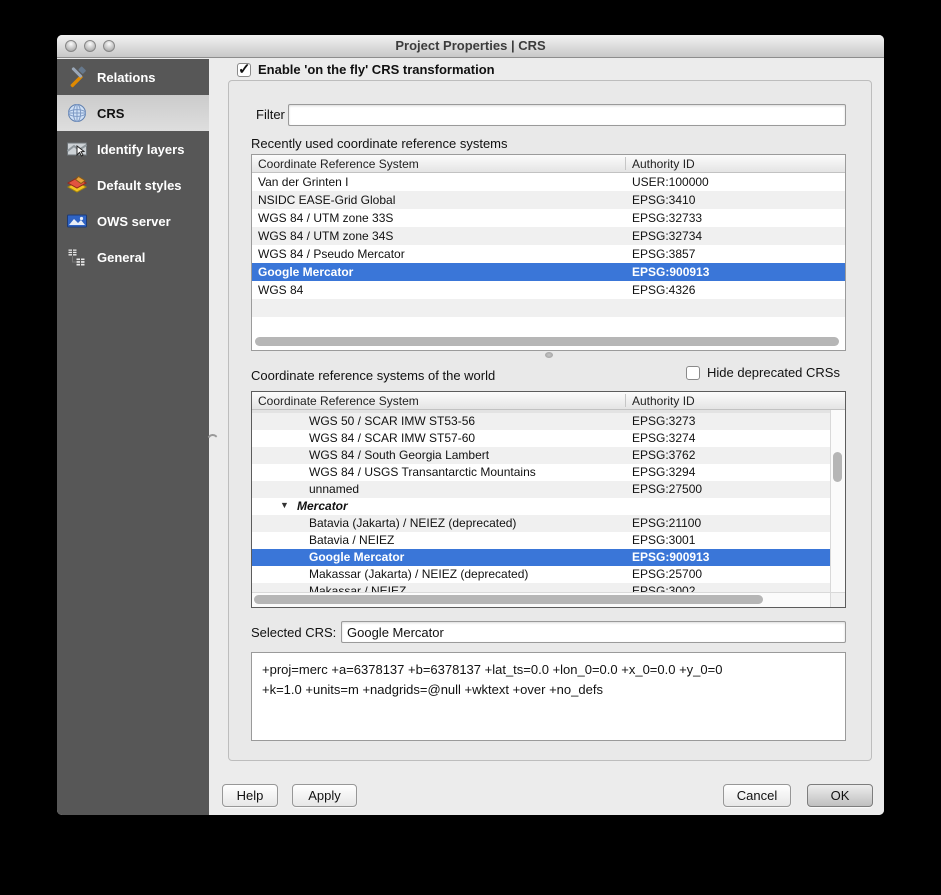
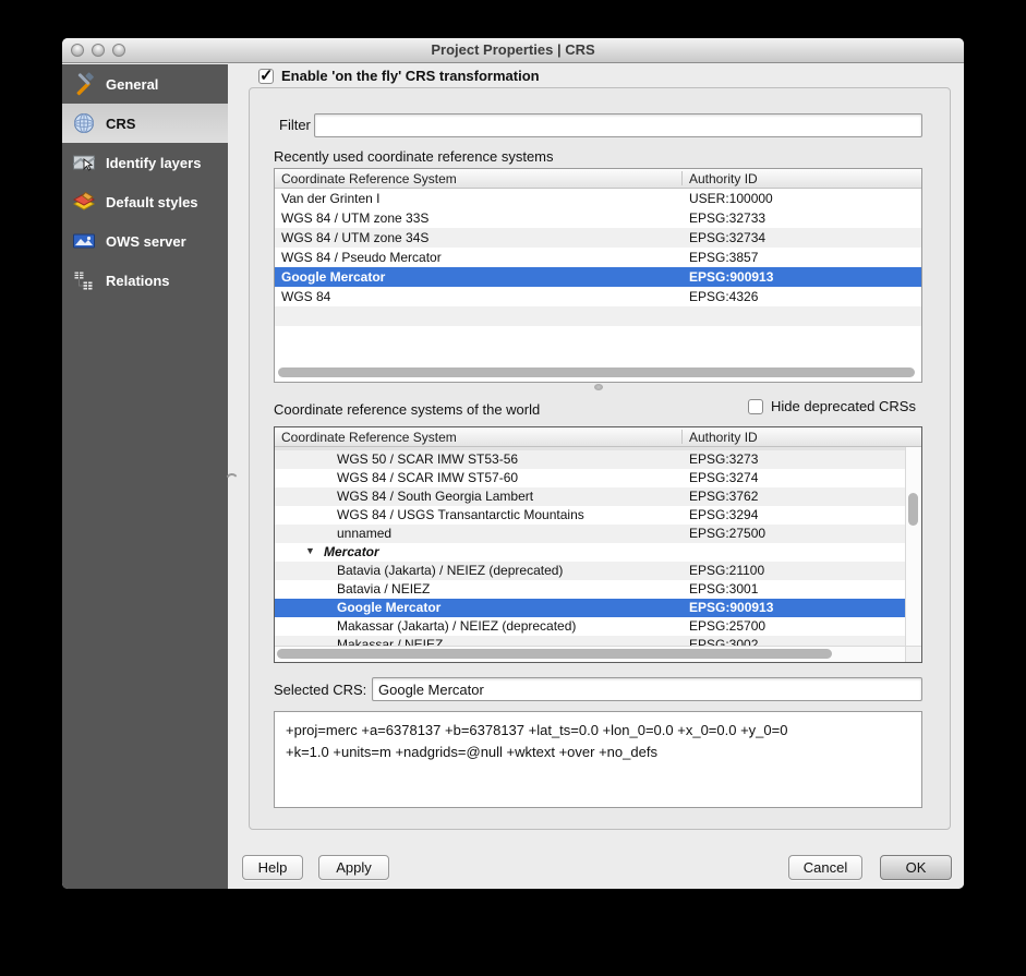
  Project Properties | CRS
- Relations
+ General
  CRS
  Identify layers
  Default styles
  OWS server
- General
+ Relations
  Enable 'on the fly' CRS transformation
  Filter
  Recently used coordinate reference systems
  Coordinate Reference System
  Authority ID
  Van der Grinten I
  USER:100000
- NSIDC EASE-Grid Global
- EPSG:3410
  WGS 84 / UTM zone 33S
  EPSG:32733
  WGS 84 / UTM zone 34S
  EPSG:32734
  WGS 84 / Pseudo Mercator
  EPSG:3857
  Google Mercator
  EPSG:900913
  WGS 84
  EPSG:4326
  Coordinate reference systems of the world
  Hide deprecated CRSs
  Coordinate Reference System
  Authority ID
  WGS 50 / SCAR IMW ST53-56
  EPSG:3273
  WGS 84 / SCAR IMW ST57-60
  EPSG:3274
  WGS 84 / South Georgia Lambert
  EPSG:3762
  WGS 84 / USGS Transantarctic Mountains
  EPSG:3294
  unnamed
  EPSG:27500
  ▼
  Mercator
  Batavia (Jakarta) / NEIEZ (deprecated)
  EPSG:21100
  Batavia / NEIEZ
  EPSG:3001
  Google Mercator
  EPSG:900913
  Makassar (Jakarta) / NEIEZ (deprecated)
  EPSG:25700
  Makassar / NEIEZ
  EPSG:3002
  Selected CRS:
  Google Mercator
  +proj=merc +a=6378137 +b=6378137 +lat_ts=0.0 +lon_0=0.0 +x_0=0.0 +y_0=0
  +k=1.0 +units=m +nadgrids=@null +wktext +over +no_defs
  Help
  Apply
  Cancel
  OK
